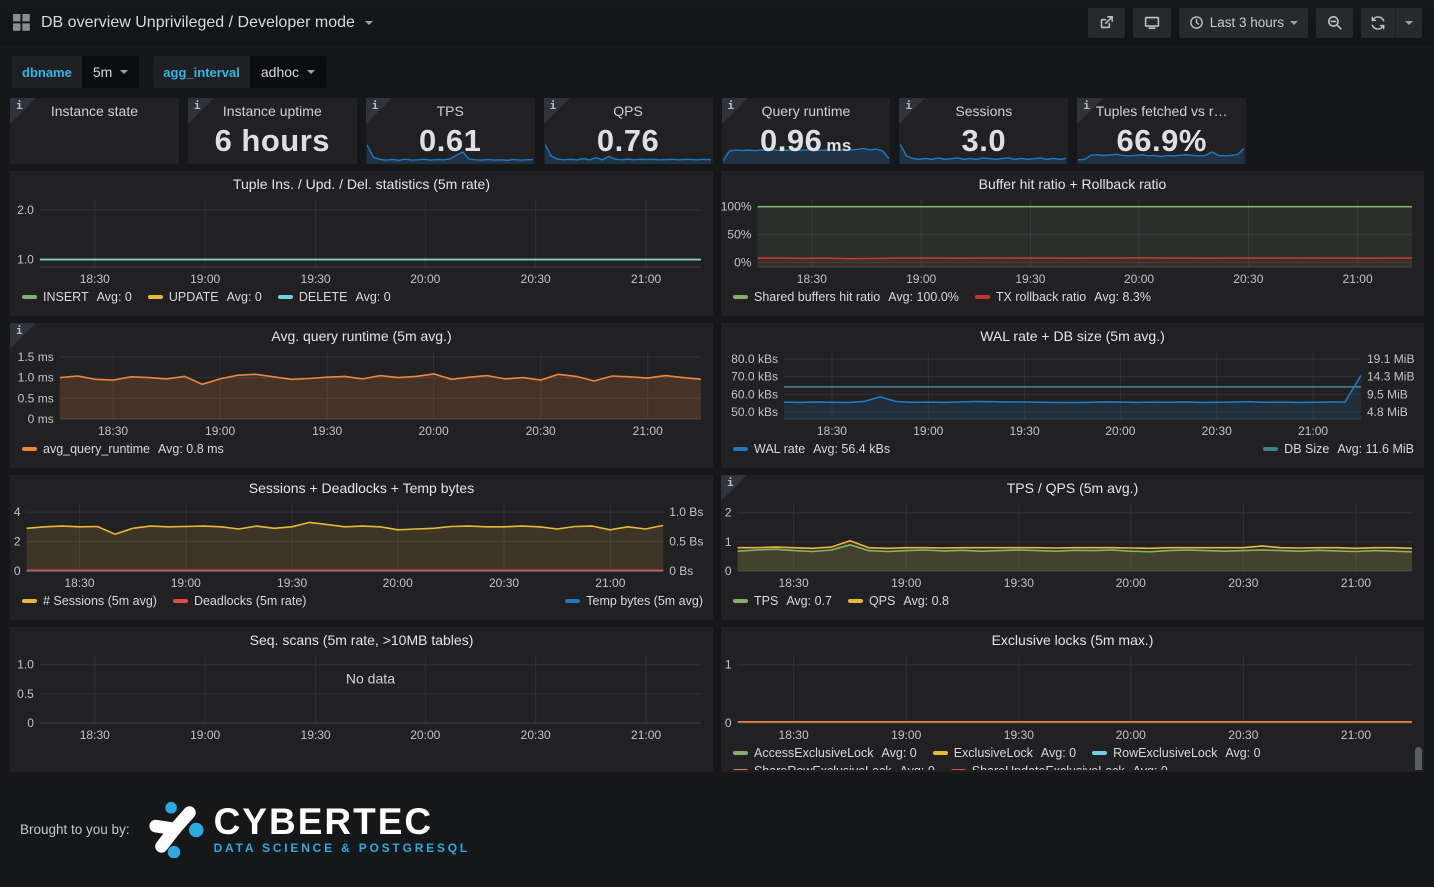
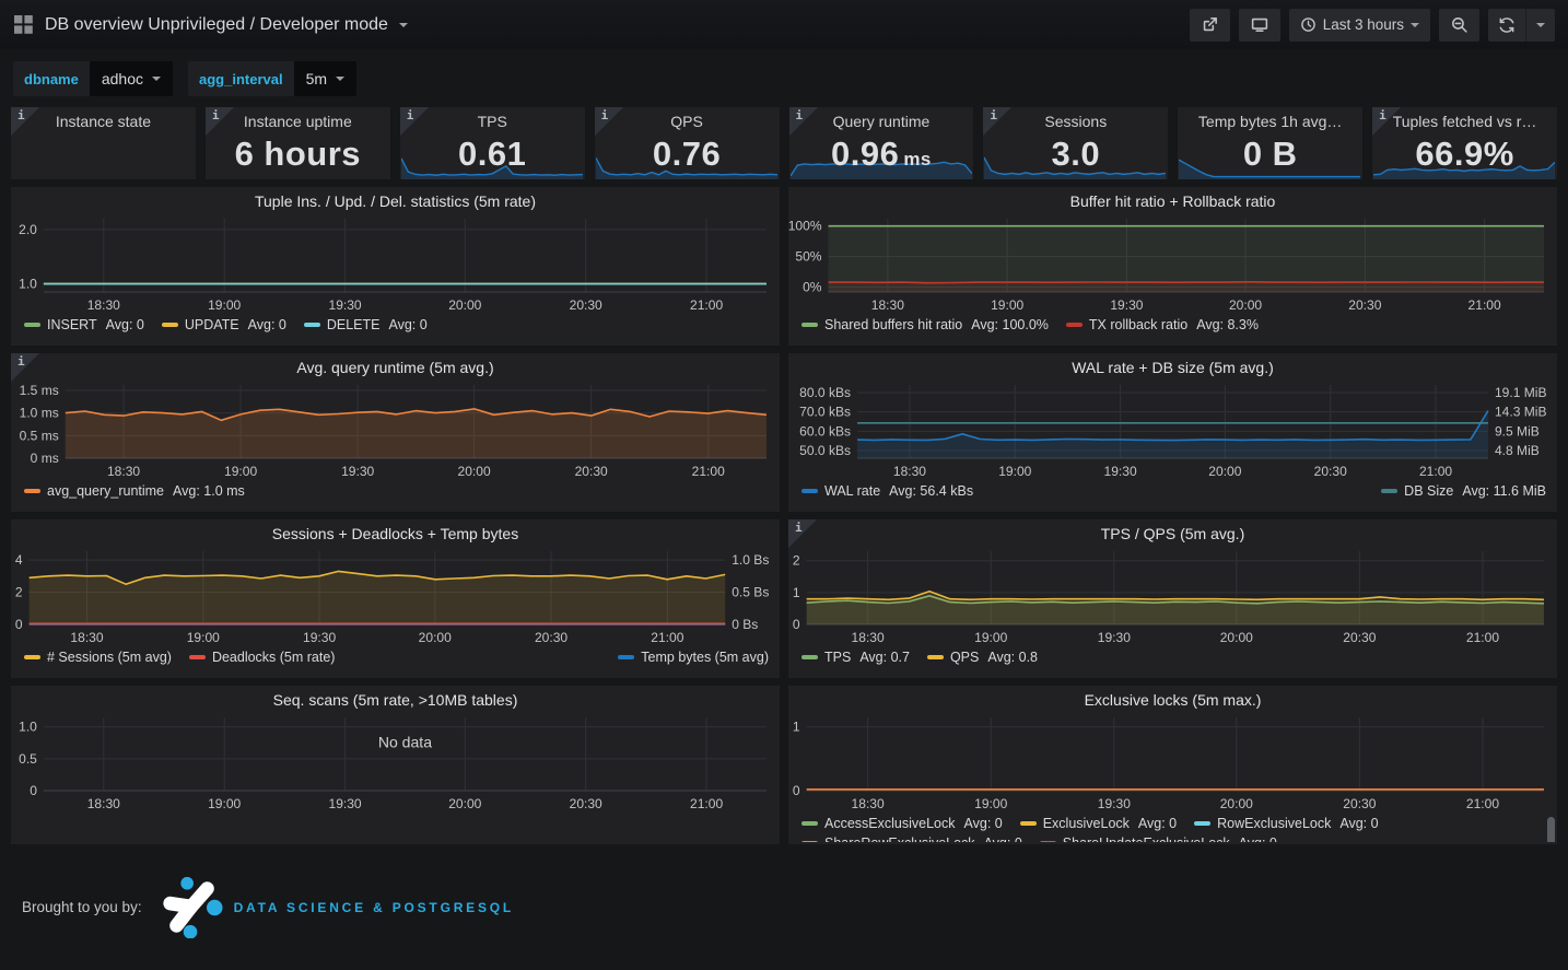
  DB overview Unprivileged / Developer mode
  Last 3 hours
  dbname
- 5m
+ adhoc
  agg_interval
- adhoc
+ 5m
  Instance state
  i
  Instance uptime
  6 hours
  i
  TPS
  0.61
  i
  QPS
  0.76
  i
  Query runtime
  0.96
  ms
  i
  Sessions
  3.0
  i
+ Temp bytes 1h avg…
+ 0 B
  Tuples fetched vs r…
  66.9%
  i
  Tuple Ins. / Upd. / Del. statistics (5m rate)
  18:30
  19:00
  19:30
  20:00
  20:30
  21:00
  1.0
  2.0
  INSERT
  Avg: 0
  UPDATE
  Avg: 0
  DELETE
  Avg: 0
  Buffer hit ratio + Rollback ratio
  18:30
  19:00
  19:30
  20:00
  20:30
  21:00
  0%
  50%
  100%
  Shared buffers hit ratio
  Avg: 100.0%
  TX rollback ratio
  Avg: 8.3%
  Avg. query runtime (5m avg.)
  18:30
  19:00
  19:30
  20:00
  20:30
  21:00
  0 ms
  0.5 ms
  1.0 ms
  1.5 ms
  avg_query_runtime
- Avg: 0.8 ms
+ Avg: 1.0 ms
  i
  WAL rate + DB size (5m avg.)
  18:30
  19:00
  19:30
  20:00
  20:30
  21:00
  50.0 kBs
  4.8 MiB
  60.0 kBs
  9.5 MiB
  70.0 kBs
  14.3 MiB
  80.0 kBs
  19.1 MiB
  WAL rate
  Avg: 56.4 kBs
  DB Size
  Avg: 11.6 MiB
  Sessions + Deadlocks + Temp bytes
  18:30
  19:00
  19:30
  20:00
  20:30
  21:00
  0
  0 Bs
  2
  0.5 Bs
  4
  1.0 Bs
  # Sessions (5m avg)
  Deadlocks (5m rate)
  Temp bytes (5m avg)
  TPS / QPS (5m avg.)
  18:30
  19:00
  19:30
  20:00
  20:30
  21:00
  0
  1
  2
  TPS
  Avg: 0.7
  QPS
  Avg: 0.8
  i
  Seq. scans (5m rate, >10MB tables)
  18:30
  19:00
  19:30
  20:00
  20:30
  21:00
  0
  0.5
  1.0
  No data
  Exclusive locks (5m max.)
  18:30
  19:00
  19:30
  20:00
  20:30
  21:00
  0
  1
  AccessExclusiveLock
  Avg: 0
  ExclusiveLock
  Avg: 0
  RowExclusiveLock
  Avg: 0
  Brought to you by:
- CYBERTEC
  DATA SCIENCE & POSTGRESQL
